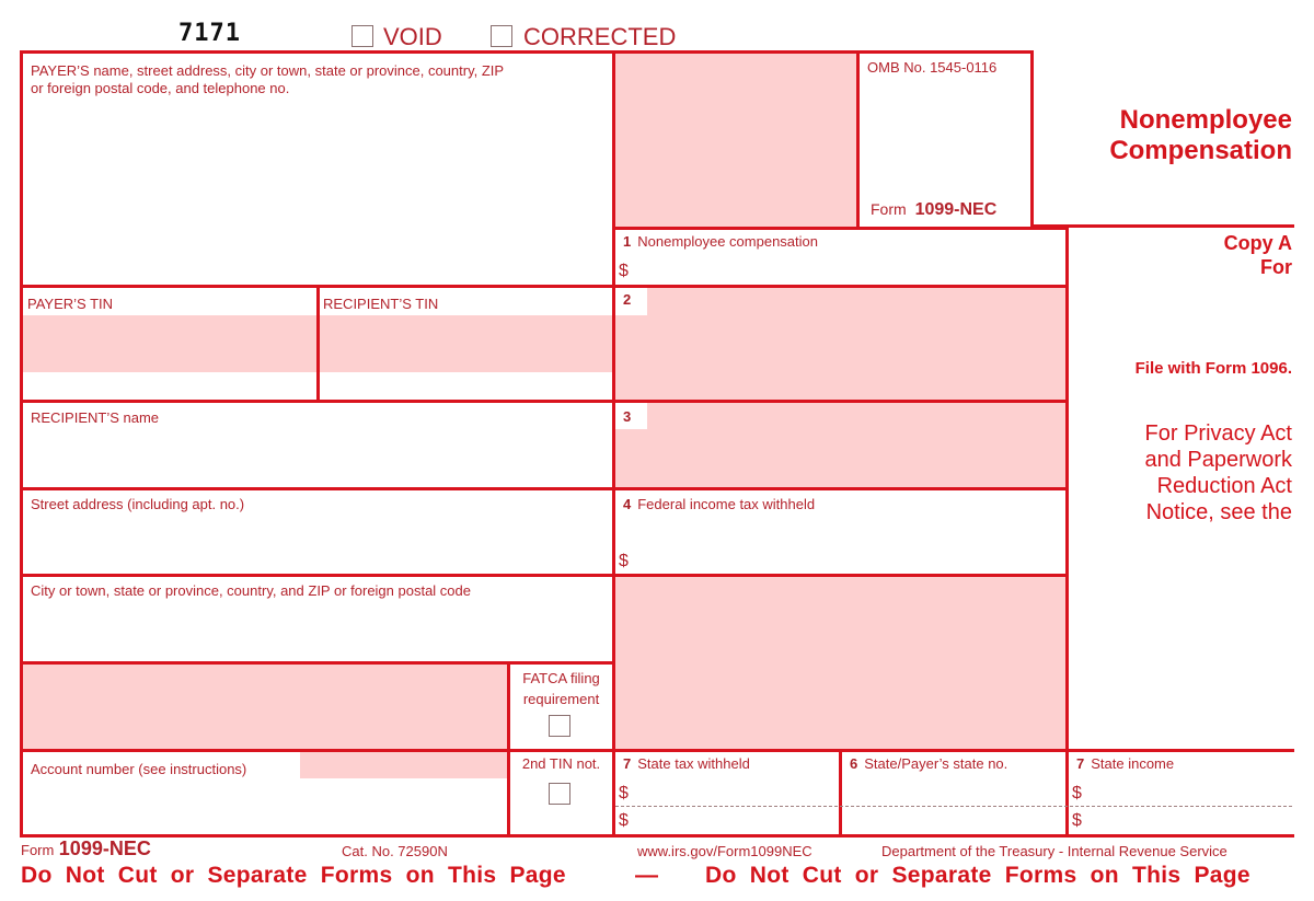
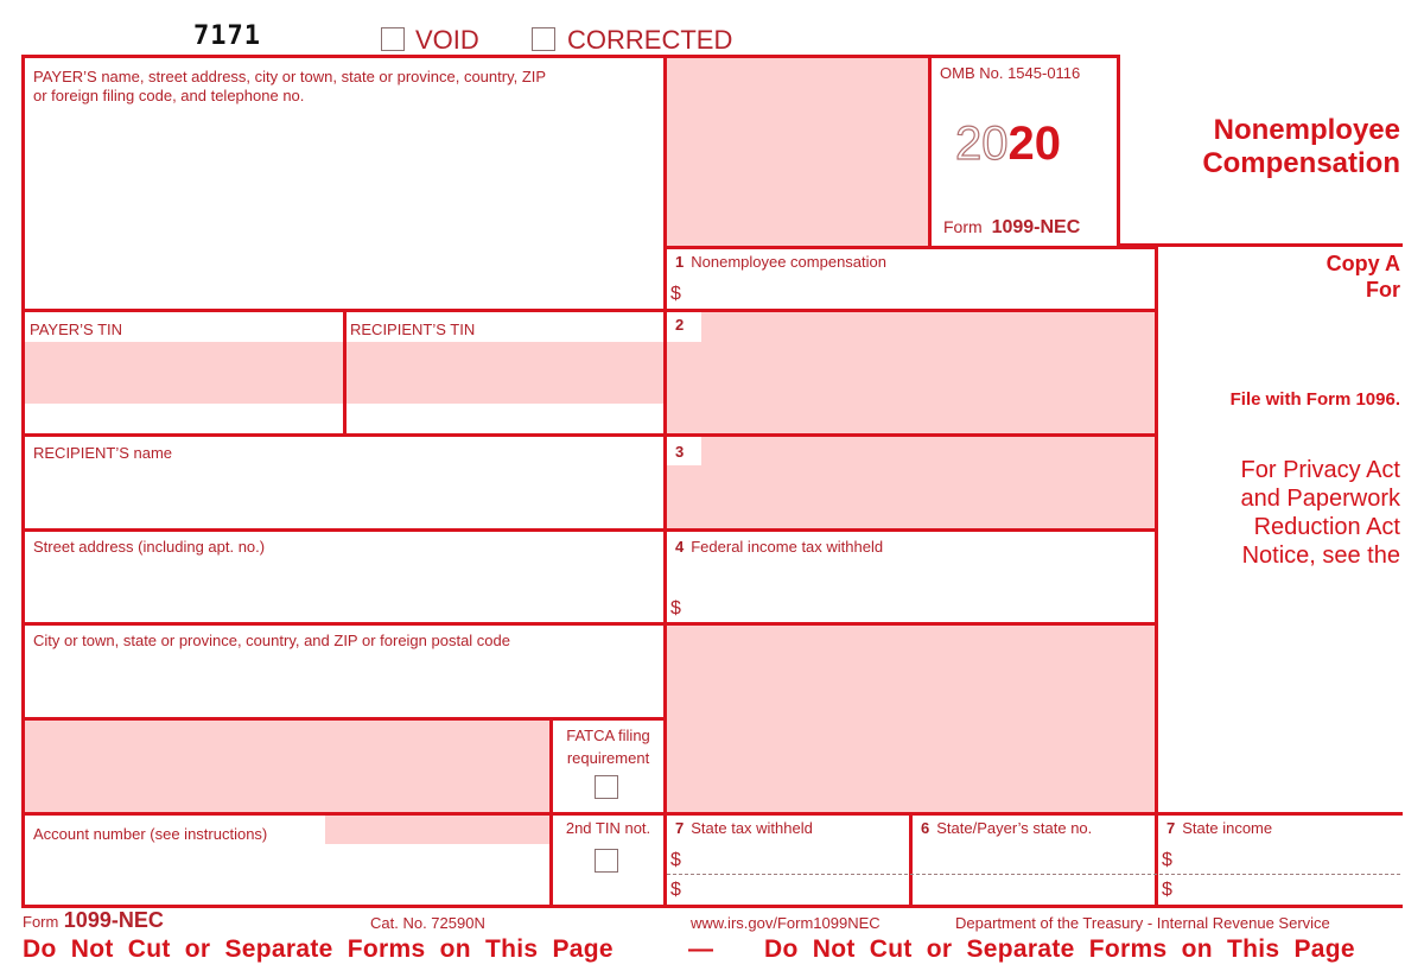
  7171
  VOID
  CORRECTED
  PAYER’S name, street address, city or town, state or province, country, ZIP
- or foreign postal code, and telephone no.
+ or foreign filing code, and telephone no.
  OMB No. 1545-0116
+ 2020
  Form 1099-NEC
  Nonemployee
  Compensation
  1 Nonemployee compensation
  $
  Copy A
  For
  File with Form 1096.
  For Privacy Act
  and Paperwork
  Reduction Act
  Notice, see the
  PAYER’S TIN
  RECIPIENT’S TIN
  2
  RECIPIENT’S name
  3
  Street address (including apt. no.)
  4 Federal income tax withheld
  $
  City or town, state or province, country, and ZIP or foreign postal code
  FATCA filing
  requirement
  Account number (see instructions)
  2nd TIN not.
  7 State tax withheld
  $
  $
  6 State/Payer’s state no.
  7 State income
  $
  $
  Form 1099-NEC
  Cat. No. 72590N
  www.irs.gov/Form1099NEC
  Department of the Treasury - Internal Revenue Service
  Do Not Cut or Separate Forms on This Page
  —
  Do Not Cut or Separate Forms on This Page
